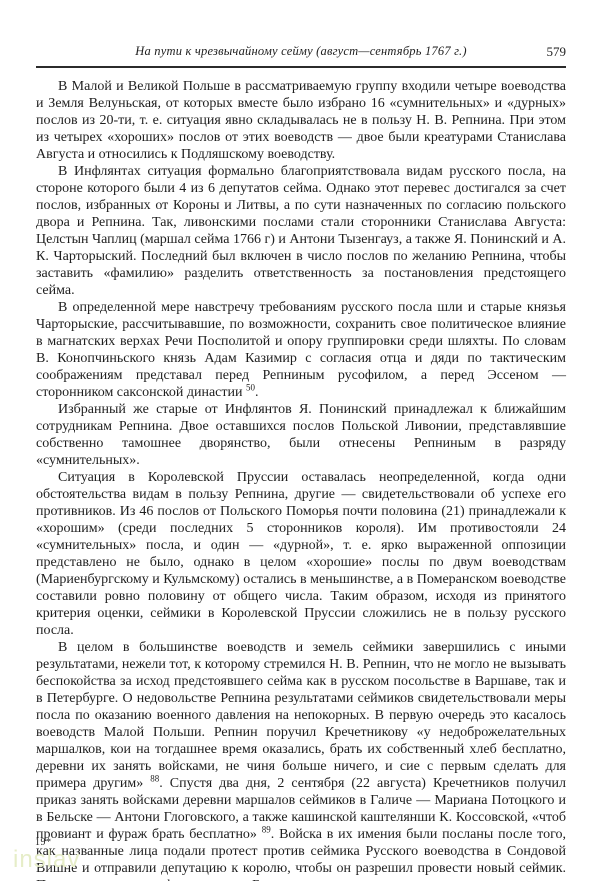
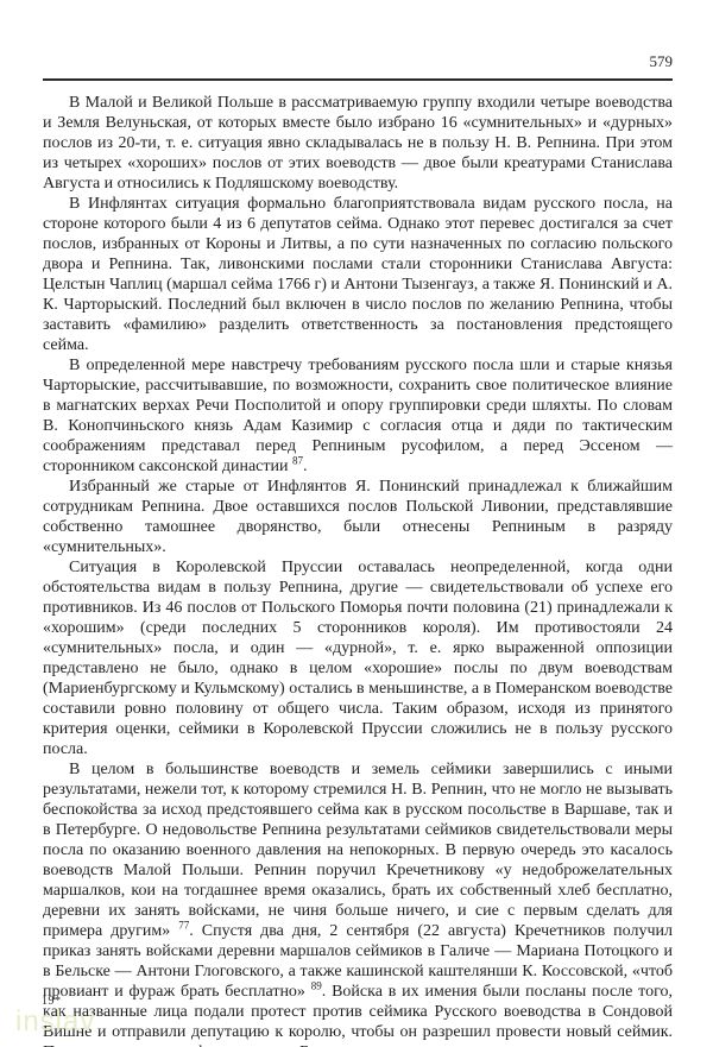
- На пути к чрезвычайному сейму (август—сентябрь 1767 г.)
  579
  В Малой и Великой Польше в рассматриваемую группу входили четыре воеводства и Земля Велуньская, от которых вместе было избрано 16 «сумнительных» и «дурных» послов из 20-ти, т. е. ситуация явно складывалась не в пользу Н. В. Репнина. При этом из четырех «хороших» послов от этих воеводств — двое были креатурами Станислава Августа и относились к Подляшскому воеводству.
  В Инфлянтах ситуация формально благоприятствовала видам русского посла, на стороне которого были 4 из 6 депутатов сейма. Однако этот перевес достигался за счет послов, избранных от Короны и Литвы, а по сути назначенных по согласию польского двора и Репнина. Так, ливонскими послами стали сторонники Станислава Августа: Целстын Чаплиц (маршал сейма 1766 г) и Антони Тызенгауз, а также Я. Понинский и А. К. Чарторыский. Последний был включен в число послов по желанию Репнина, чтобы заставить «фамилию» разделить ответственность за постановления предстоящего сейма.
- В определенной мере навстречу требованиям русского посла шли и старые князья Чарторыские, рассчитывавшие, по возможности, сохранить свое политическое влияние в магнатских верхах Речи Посполитой и опору группировки среди шляхты. По словам В. Конопчиньского князь Адам Казимир с согласия отца и дяди по тактическим соображениям представал перед Репниным русофилом, а перед Эссеном — сторонником саксонской династии 50.
+ В определенной мере навстречу требованиям русского посла шли и старые князья Чарторыские, рассчитывавшие, по возможности, сохранить свое политическое влияние в магнатских верхах Речи Посполитой и опору группировки среди шляхты. По словам В. Конопчиньского князь Адам Казимир с согласия отца и дяди по тактическим соображениям представал перед Репниным русофилом, а перед Эссеном — сторонником саксонской династии 87.
  Избранный же старые от Инфлянтов Я. Понинский принадлежал к ближайшим сотрудникам Репнина. Двое оставшихся послов Польской Ливонии, представлявшие собственно тамошнее дворянство, были отнесены Репниным в разряду «сумнительных».
  Ситуация в Королевской Пруссии оставалась неопределенной, когда одни обстоятельства видам в пользу Репнина, другие — свидетельствовали об успехе его противников. Из 46 послов от Польского Поморья почти половина (21) принадлежали к «хорошим» (среди последних 5 сторонников короля). Им противостояли 24 «сумнительных» посла, и один — «дурной», т. е. ярко выраженной оппозиции представлено не было, однако в целом «хорошие» послы по двум воеводствам (Мариенбургскому и Кульмскому) остались в меньшинстве, а в Померанском воеводстве составили ровно половину от общего числа. Таким образом, исходя из принятого критерия оценки, сеймики в Королевской Пруссии сложились не в пользу русского посла.
- В целом в большинстве воеводств и земель сеймики завершились с иными результатами, нежели тот, к которому стремился Н. В. Репнин, что не могло не вызывать беспокойства за исход предстоявшего сейма как в русском посольстве в Варшаве, так и в Петербурге. О недовольстве Репнина результатами сеймиков свидетельствовали меры посла по оказанию военного давления на непокорных. В первую очередь это касалось воеводств Малой Польши. Репнин поручил Кречетникову «у недоброжелательных маршалков, кои на тогдашнее время оказались, брать их собственный хлеб бесплатно, деревни их занять войсками, не чиня больше ничего, и сие с первым сделать для примера другим» 88. Спустя два дня, 2 сентября (22 августа) Кречетников получил приказ занять войсками деревни маршалов сеймиков в Галиче — Мариана Потоцкого и в Бельске — Антони Глоговского, а также кашинской каштелянши К. Коссовской, «чтоб провиант и фураж брать бесплатно» 89. Войска в их имения были посланы после того, как названные лица подали протест против сеймика Русского воеводства в Сондовой Вишне и отправили депутацию к королю, чтобы он разрешил провести новый сеймик.
+ В целом в большинстве воеводств и земель сеймики завершились с иными результатами, нежели тот, к которому стремился Н. В. Репнин, что не могло не вызывать беспокойства за исход предстоявшего сейма как в русском посольстве в Варшаве, так и в Петербурге. О недовольстве Репнина результатами сеймиков свидетельствовали меры посла по оказанию военного давления на непокорных. В первую очередь это касалось воеводств Малой Польши. Репнин поручил Кречетникову «у недоброжелательных маршалков, кои на тогдашнее время оказались, брать их собственный хлеб бесплатно, деревни их занять войсками, не чиня больше ничего, и сие с первым сделать для примера другим» 77. Спустя два дня, 2 сентября (22 августа) Кречетников получил приказ занять войсками деревни маршалов сеймиков в Галиче — Мариана Потоцкого и в Бельске — Антони Глоговского, а также кашинской каштелянши К. Коссовской, «чтоб провиант и фураж брать бесплатно» 89. Войска в их имения были посланы после того, как названные лица подали протест против сеймика Русского воеводства в Сондовой Вишне и отправили депутацию к королю, чтобы он разрешил провести новый сеймик.
  19*
  inslav
